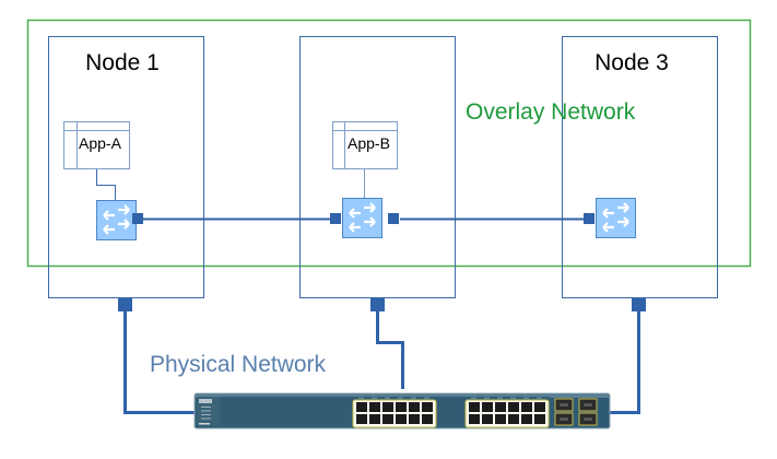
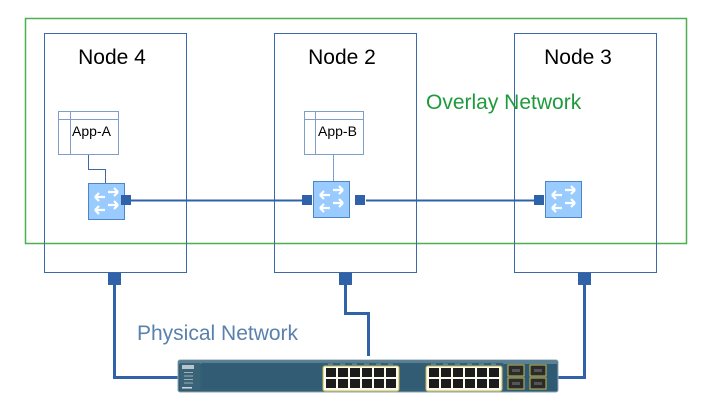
- Node 1
+ Node 4
+ Node 2
  Node 3
  Overlay Network
  App-A
  App-B
  Physical Network
